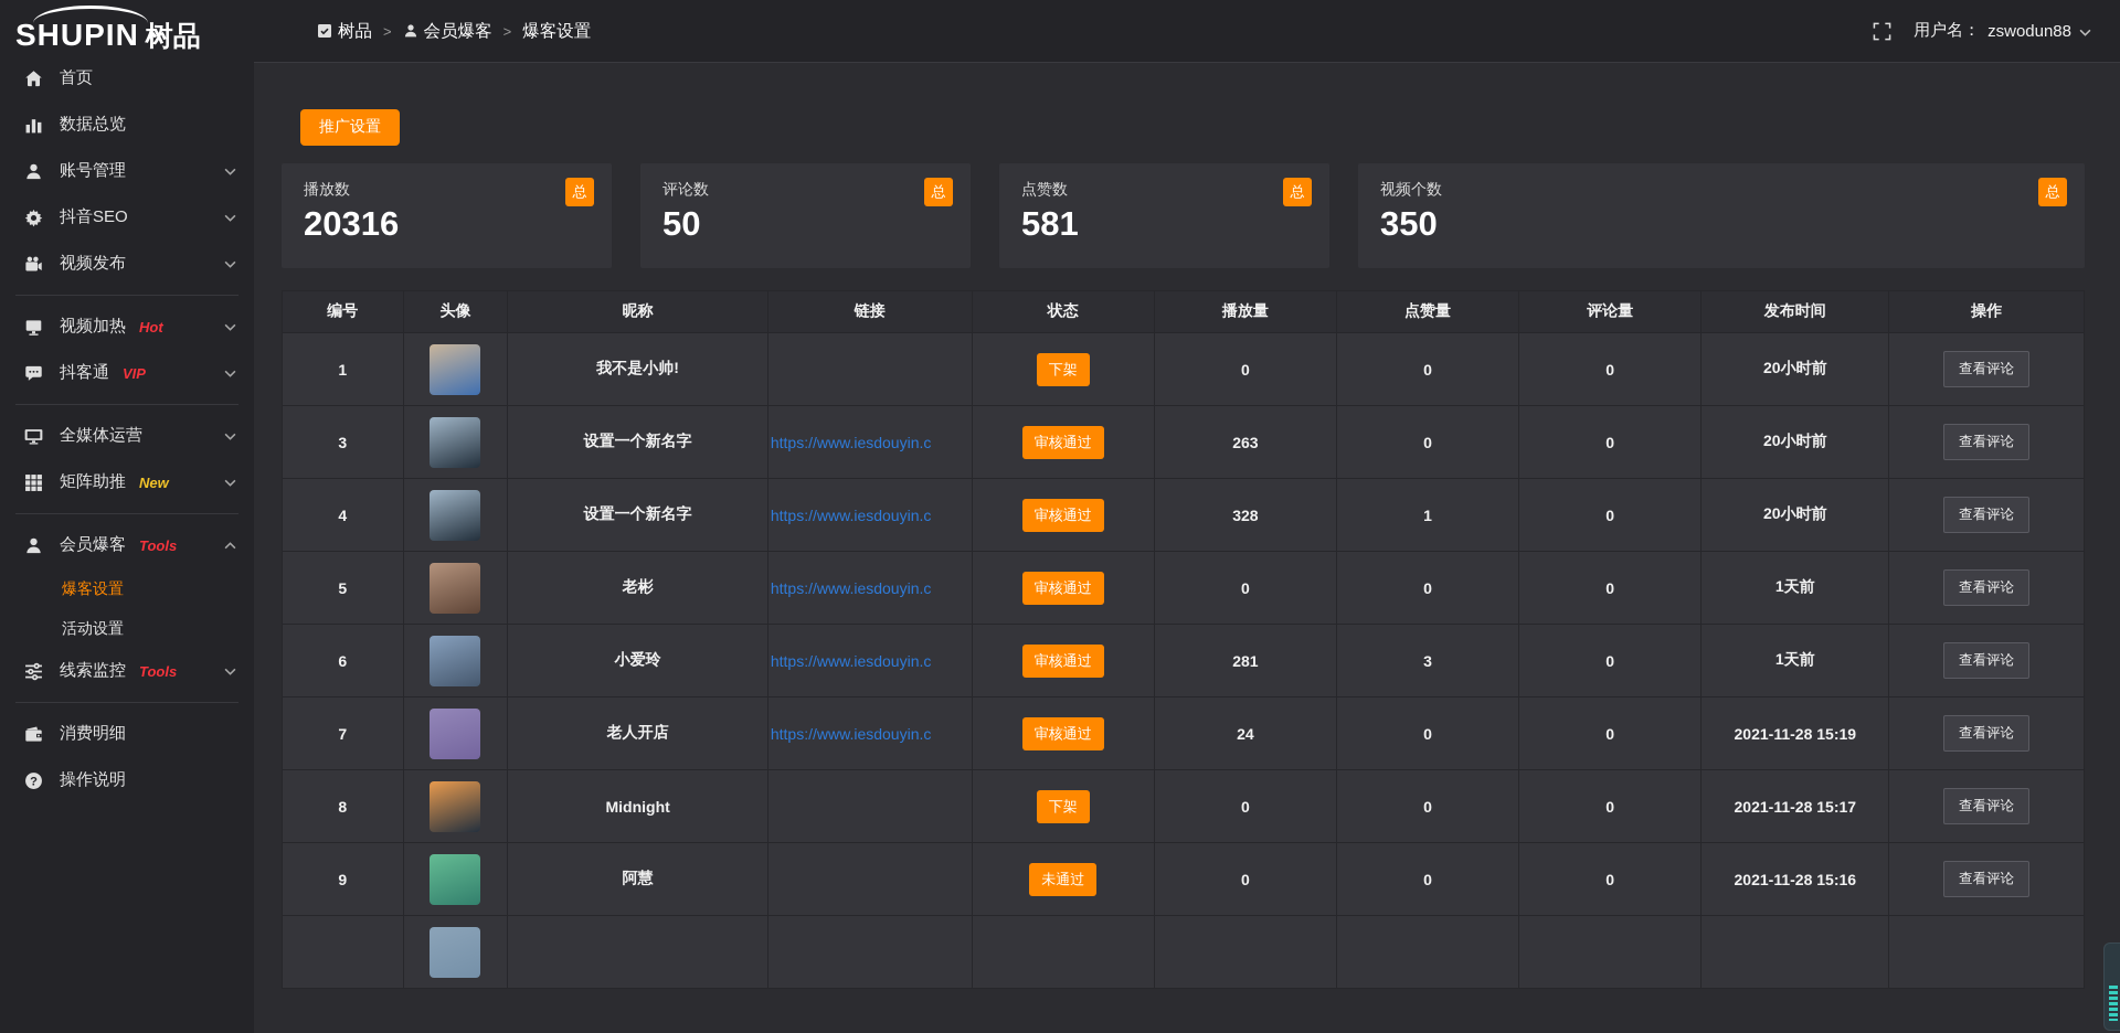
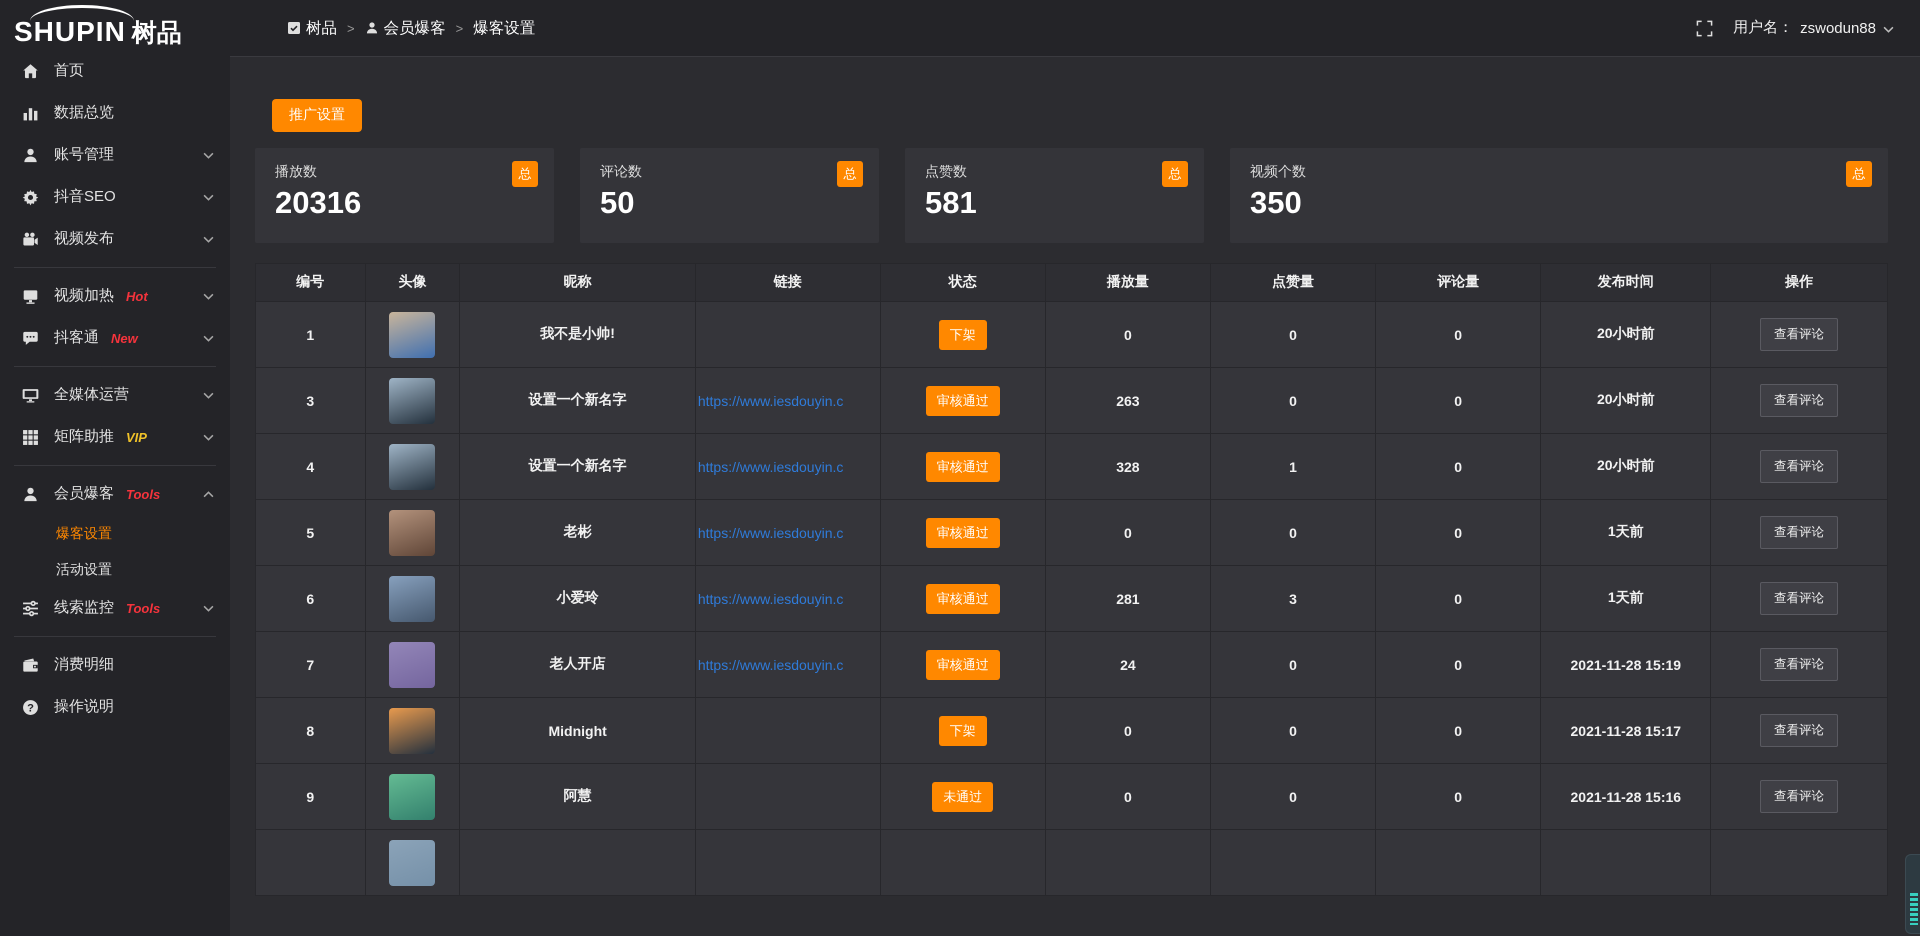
  SHUPIN
  树品
  首页
  数据总览
  账号管理
  抖音SEO
  视频发布
  视频加热
  Hot
  抖客通
- VIP
+ New
  全媒体运营
  矩阵助推
- New
+ VIP
  会员爆客
  Tools
  爆客设置
  活动设置
  线索监控
  Tools
  消费明细
  ?
  操作说明
  树品
  >
  会员爆客
  >
  爆客设置
  用户名：
  zswodun88
  推广设置
  播放数
  20316
  总
  评论数
  50
  总
  点赞数
  581
  总
  视频个数
  350
  总
  编号	头像	昵称	链接	状态	播放量	点赞量	评论量	发布时间	操作
  1		我不是小帅!		下架	0	0	0	20小时前	查看评论
  3		设置一个新名字	https://www.iesdouyin.c	审核通过	263	0	0	20小时前	查看评论
  4		设置一个新名字	https://www.iesdouyin.c	审核通过	328	1	0	20小时前	查看评论
  5		老彬	https://www.iesdouyin.c	审核通过	0	0	0	1天前	查看评论
  6		小爱玲	https://www.iesdouyin.c	审核通过	281	3	0	1天前	查看评论
  7		老人开店	https://www.iesdouyin.c	审核通过	24	0	0	2021-11-28 15:19	查看评论
  8		Midnight		下架	0	0	0	2021-11-28 15:17	查看评论
  9		阿慧		未通过	0	0	0	2021-11-28 15:16	查看评论
